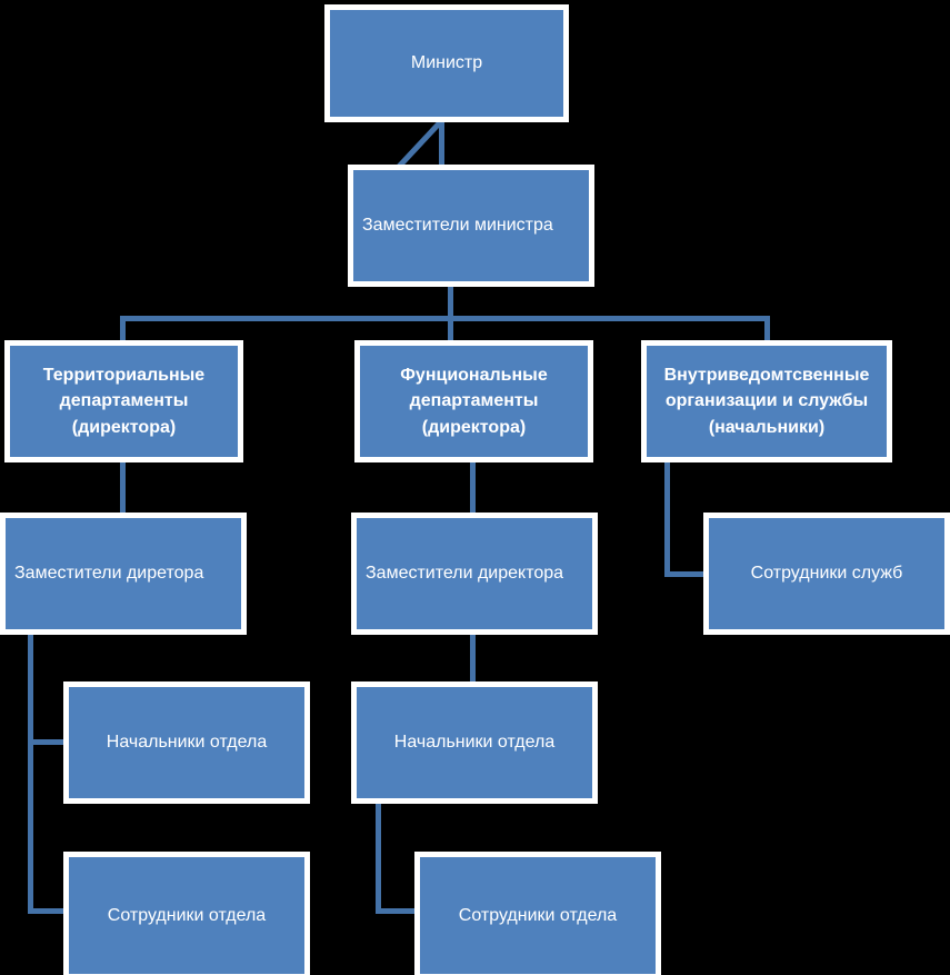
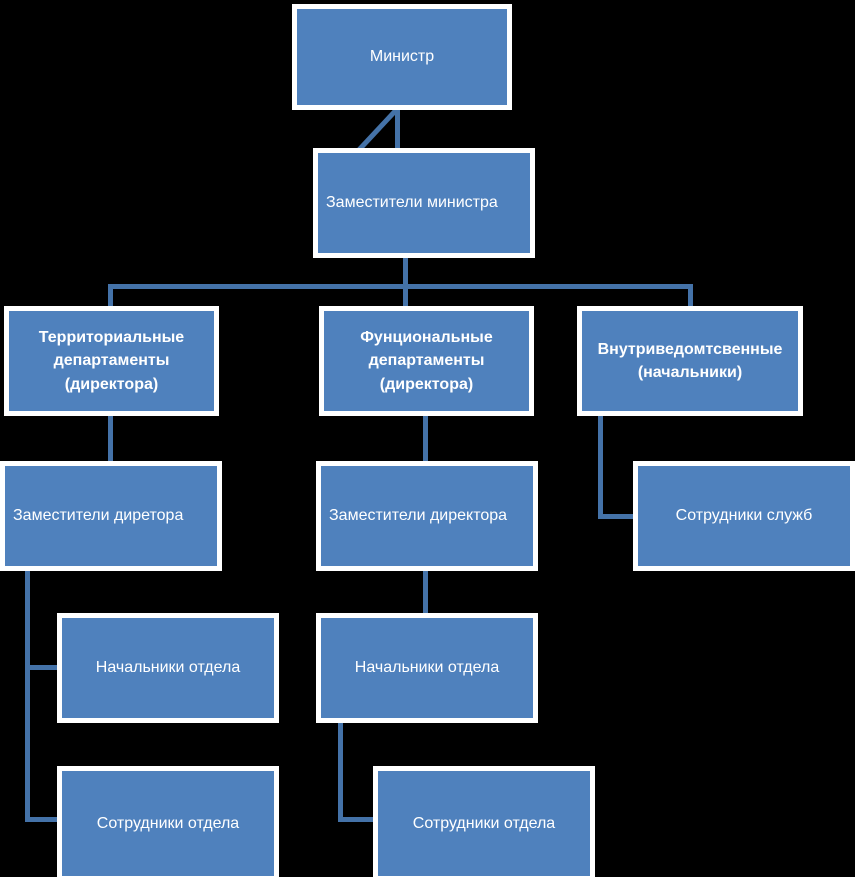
  Министр
  Заместители министра
  Территориальные
  департаменты
  (директора)
  Фунциональные
  департаменты
  (директора)
  Внутриведомтсвенные
- организации и службы
  (начальники)
  Заместители диретора
  Заместители директора
  Сотрудники служб
  Начальники отдела
  Начальники отдела
  Сотрудники отдела
  Сотрудники отдела
